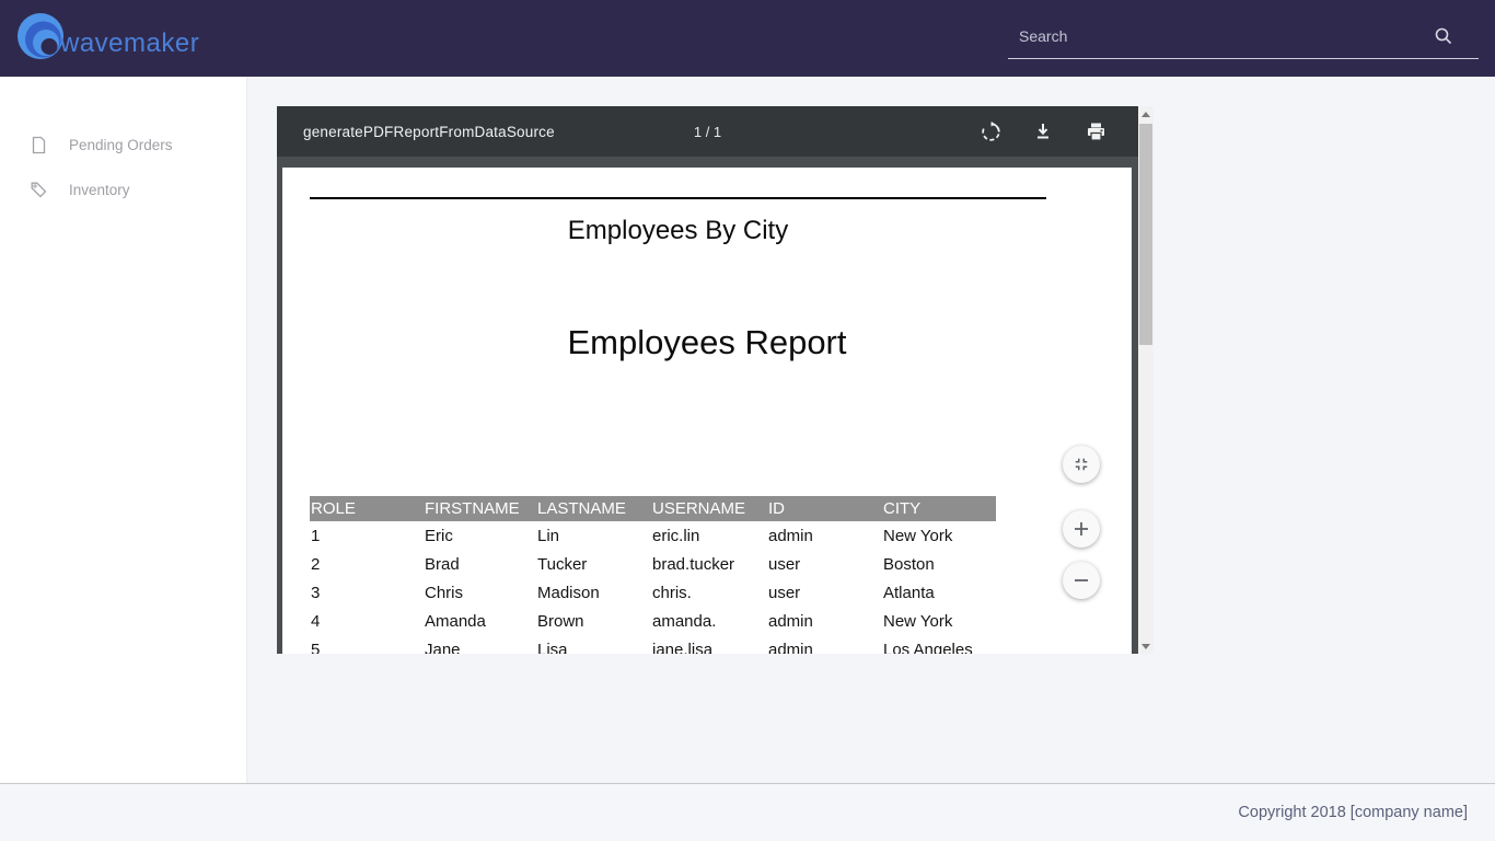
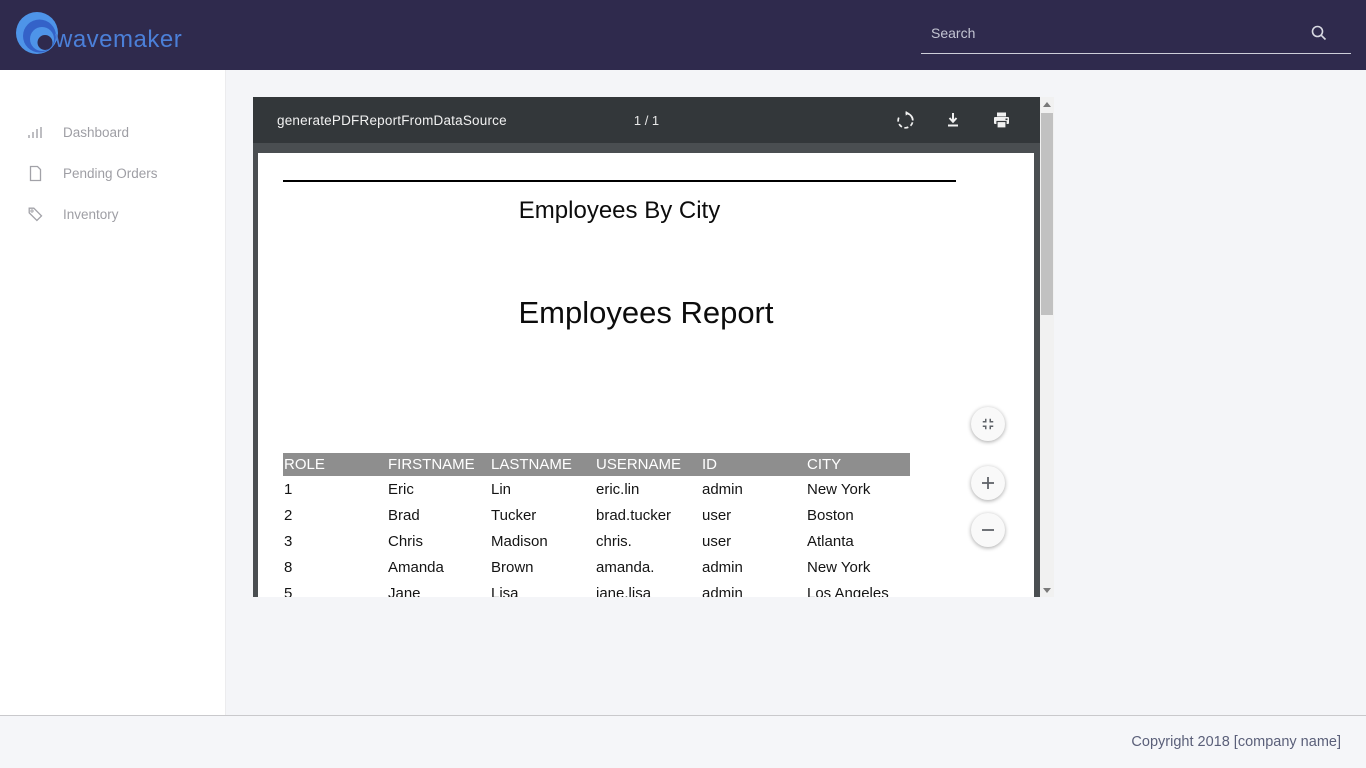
  wavemaker
  Search
+ Dashboard
  Pending Orders
  Inventory
  generatePDFReportFromDataSource
  1 / 1
  Employees By City
  Employees Report
  ROLE
  FIRSTNAME
  LASTNAME
  USERNAME
  ID
  CITY
  1
  Eric
  Lin
  eric.lin
  admin
  New York
  2
  Brad
  Tucker
  brad.tucker
  user
  Boston
  3
  Chris
  Madison
  chris.
  user
  Atlanta
- 4
+ 8
  Amanda
  Brown
  amanda.
  admin
  New York
  5
  Jane
  Lisa
  jane.lisa
  admin
  Los Angeles
  Copyright 2018 [company name]
